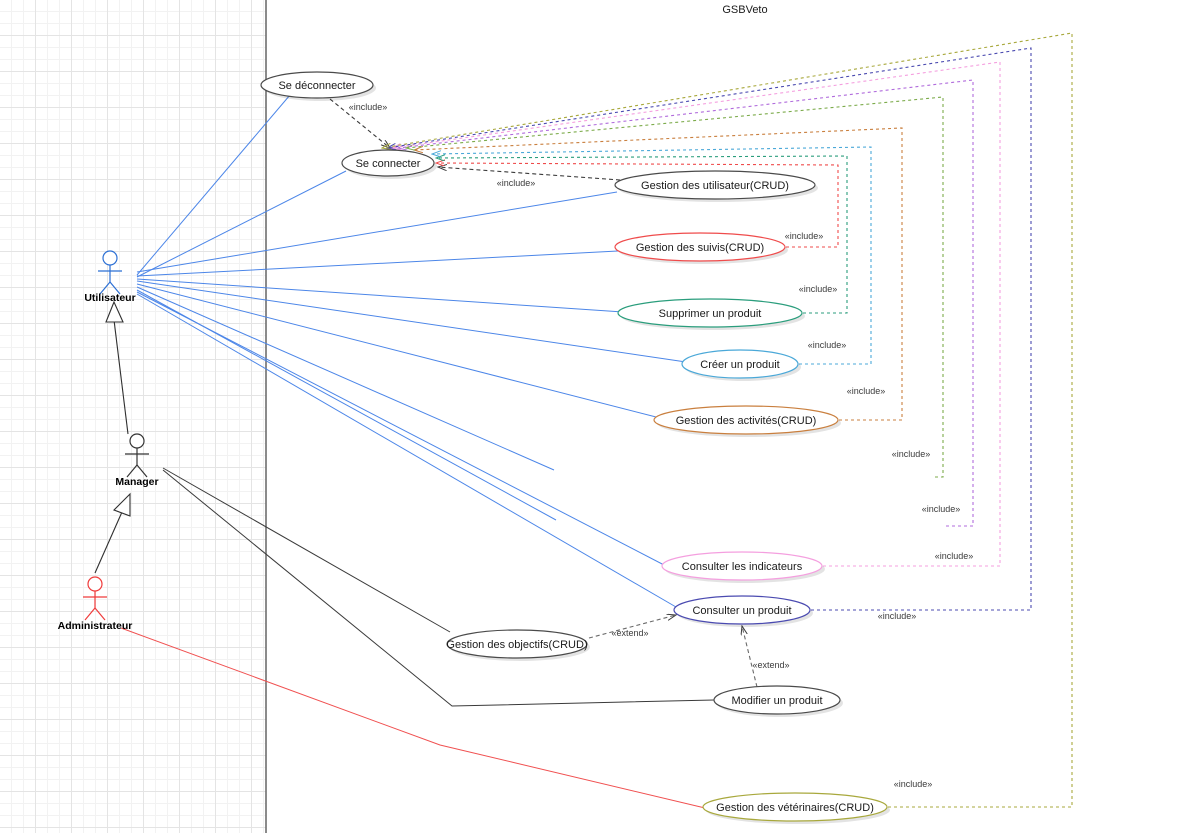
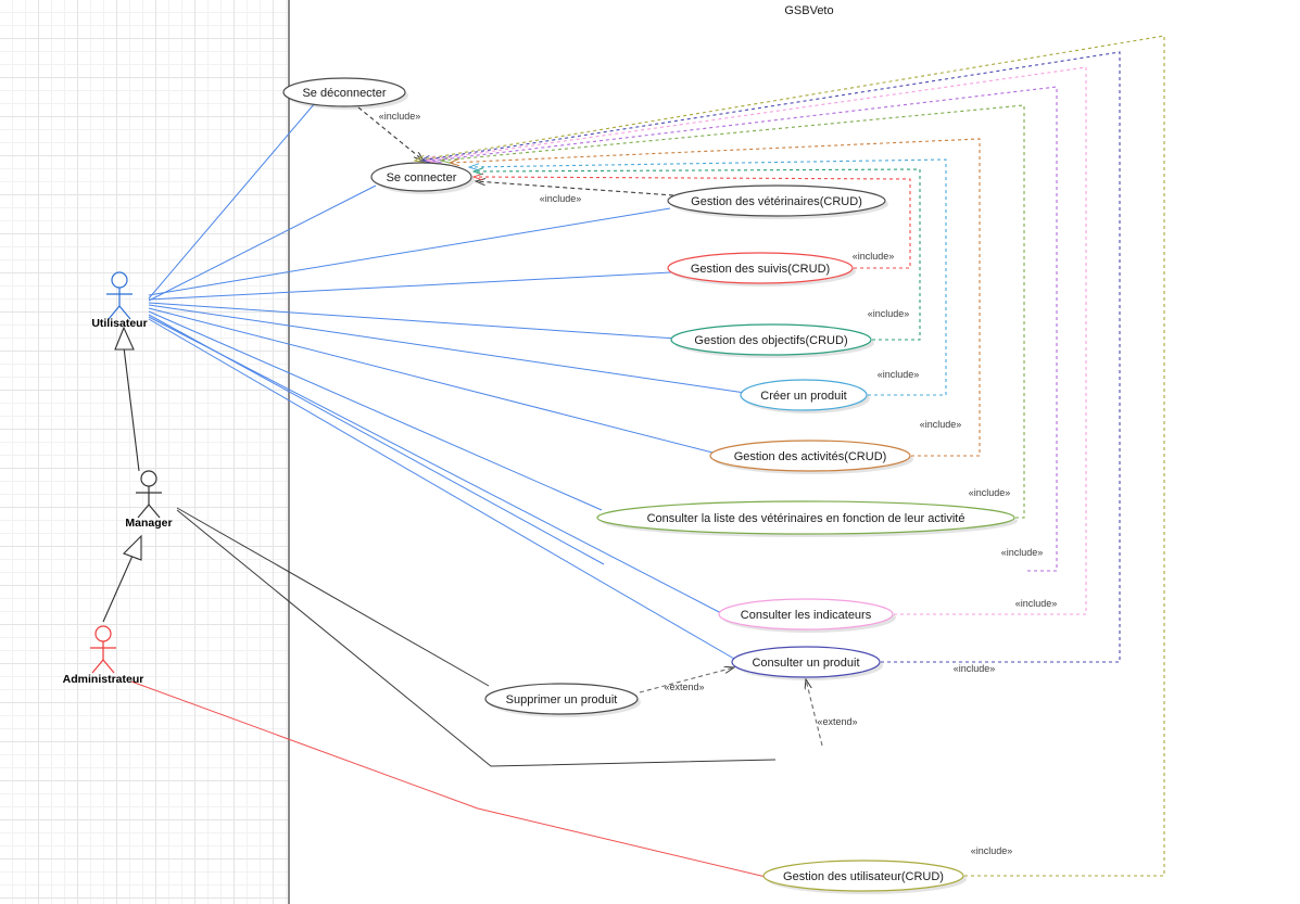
  Utilisateur
  Manager
  Administrateur
  Se déconnecter
  Se connecter
- Gestion des utilisateur(CRUD)
+ Gestion des vétérinaires(CRUD)
  Gestion des suivis(CRUD)
- Supprimer un produit
+ Gestion des objectifs(CRUD)
  Créer un produit
  Gestion des activités(CRUD)
+ Consulter la liste des vétérinaires en fonction de leur activité
  Consulter les indicateurs
  Consulter un produit
- Gestion des objectifs(CRUD)
+ Supprimer un produit
- Modifier un produit
- Gestion des vétérinaires(CRUD)
+ Gestion des utilisateur(CRUD)
  «include»
  «include»
  «include»
  «include»
  «include»
  «include»
  «include»
  «include»
  «include»
  «include»
  «include»
  «extend»
  «extend»
  GSBVeto
